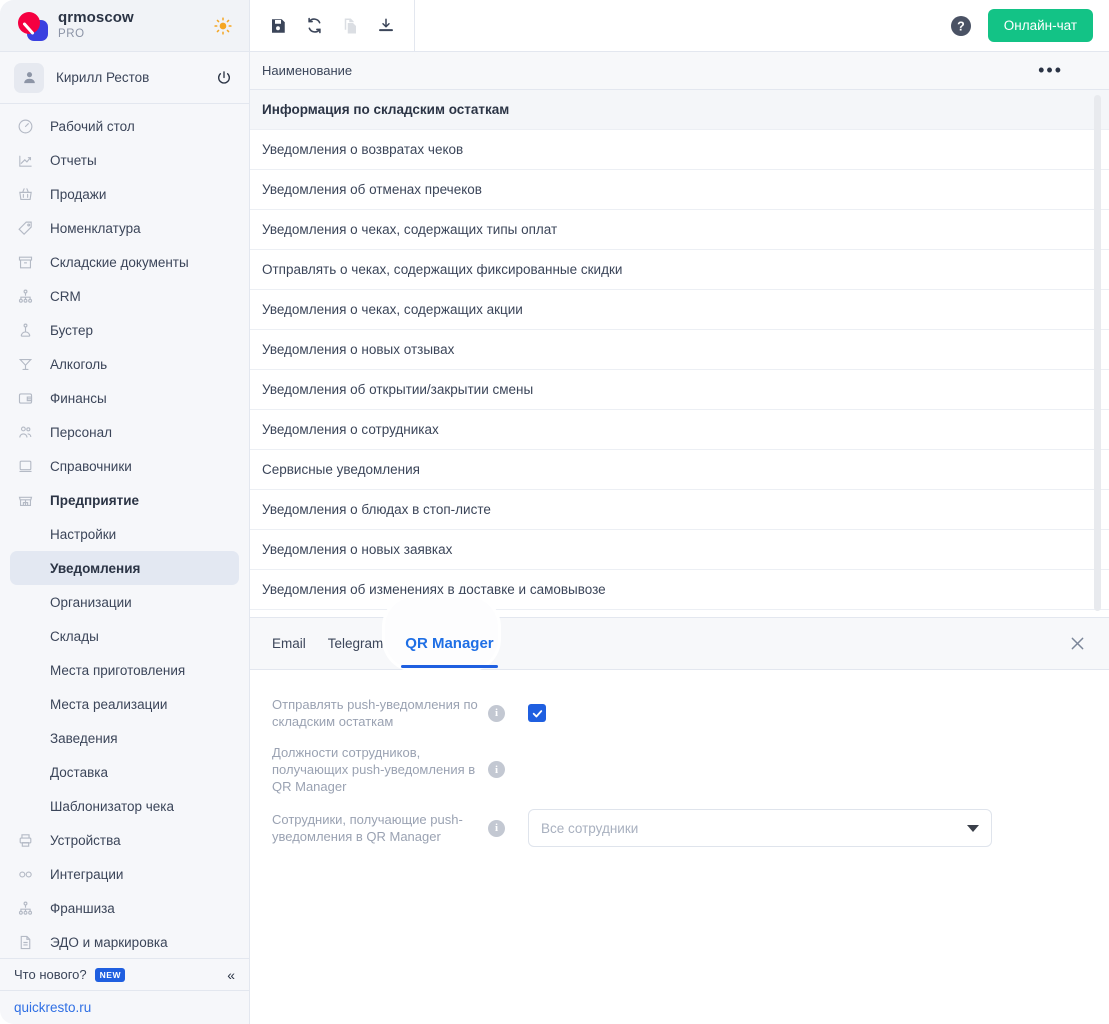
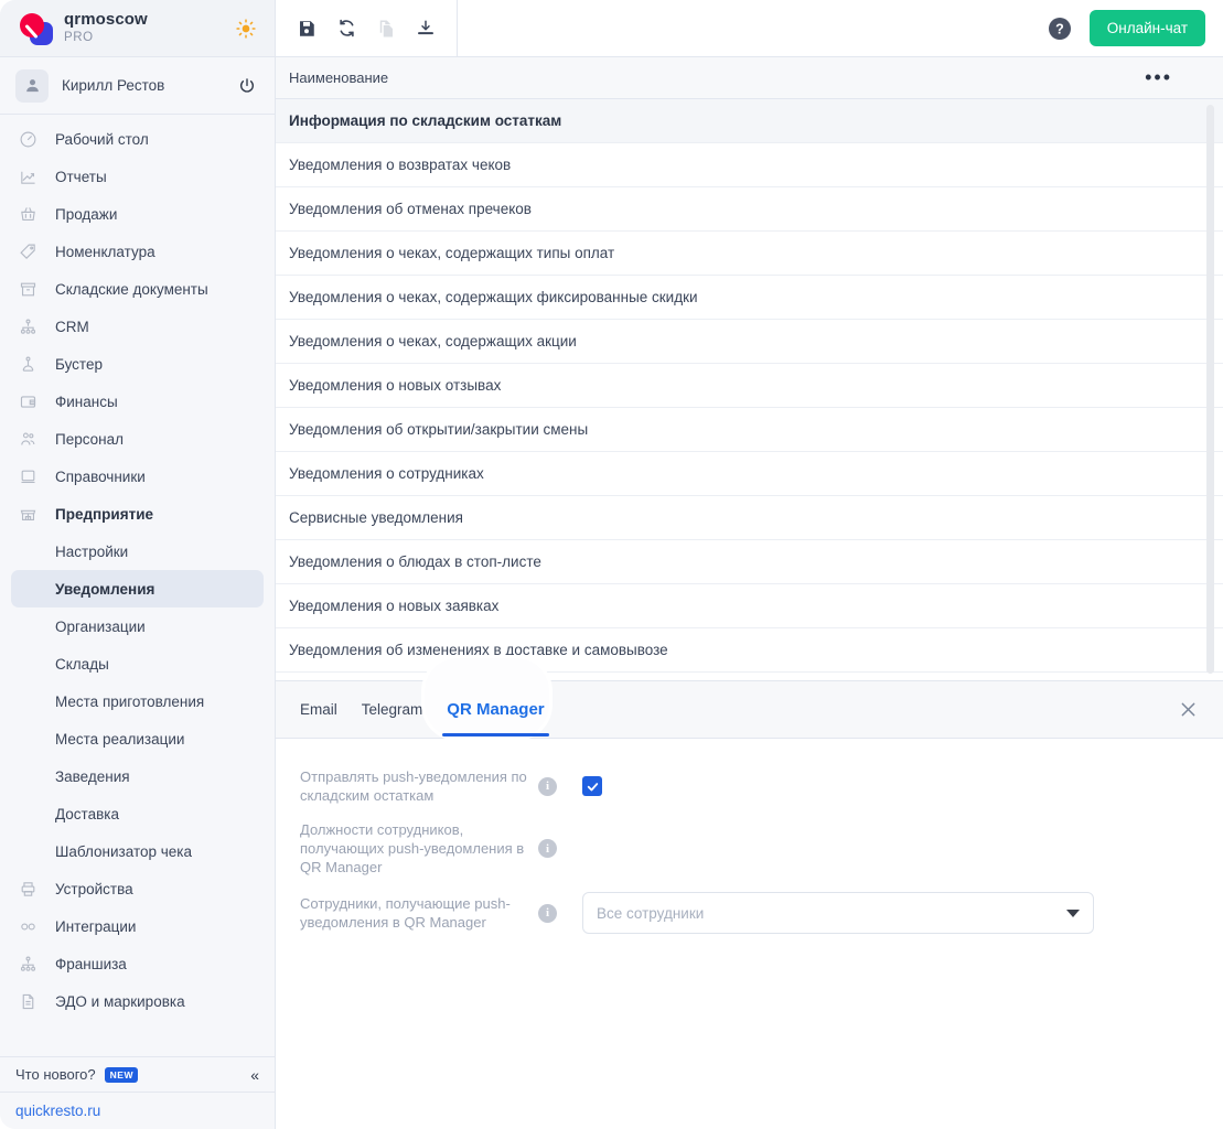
  qrmoscow
  PRO
  Кирилл Рестов
  Рабочий стол
  Отчеты
  Продажи
  Номенклатура
  Складские документы
  CRM
  Бустер
- Алкоголь
  Финансы
  Персонал
  Справочники
  Предприятие
  Настройки
  Уведомления
  Организации
  Склады
  Места приготовления
  Места реализации
  Заведения
  Доставка
  Шаблонизатор чека
  Устройства
  Интеграции
  Франшиза
  ЭДО и маркировка
  Что нового?
  NEW
  «
  quickresto.ru
  ?
  Онлайн-чат
  Наименование
  •••
  Информация по складским остаткам
  Уведомления о возвратах чеков
  Уведомления об отменах пречеков
  Уведомления о чеках, содержащих типы оплат
- Отправлять о чеках, содержащих фиксированные скидки
+ Уведомления о чеках, содержащих фиксированные скидки
  Уведомления о чеках, содержащих акции
  Уведомления о новых отзывах
  Уведомления об открытии/закрытии смены
  Уведомления о сотрудниках
  Сервисные уведомления
  Уведомления о блюдах в стоп-листе
  Уведомления о новых заявках
  Уведомления об изменениях в доставке и самовывозе
  Email
  Telegram
  QR Manager
  Отправлять push-уведомления по складским остаткам
  i
  Должности сотрудников, получающих push-уведомления в QR Manager
  i
  Сотрудники, получающие push-уведомления в QR Manager
  i
  Все сотрудники
